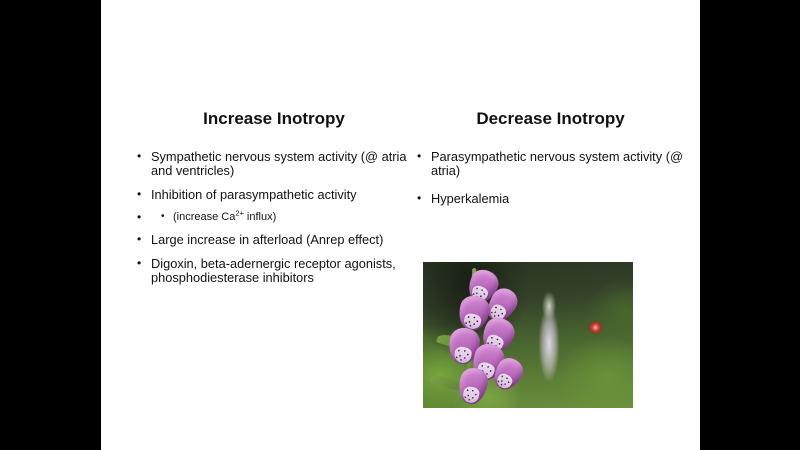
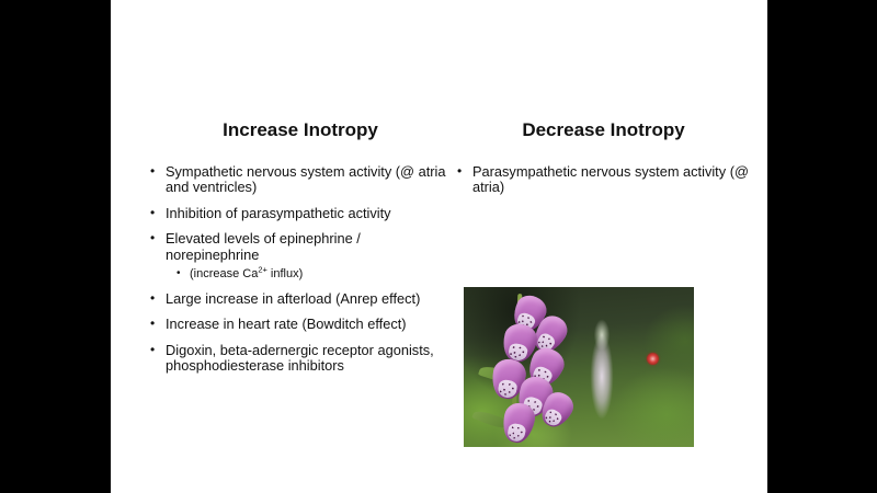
  Increase Inotropy
  Sympathetic nervous system activity (@ atria and ventricles)
  Inhibition of parasympathetic activity
+ Elevated levels of epinephrine / norepinephrine
  (increase Ca2+ influx)
  Large increase in afterload (Anrep effect)
+ Increase in heart rate (Bowditch effect)
  Digoxin, beta-adernergic receptor agonists, phosphodiesterase inhibitors
  Decrease Inotropy
  Parasympathetic nervous system activity (@ atria)
- Hyperkalemia
